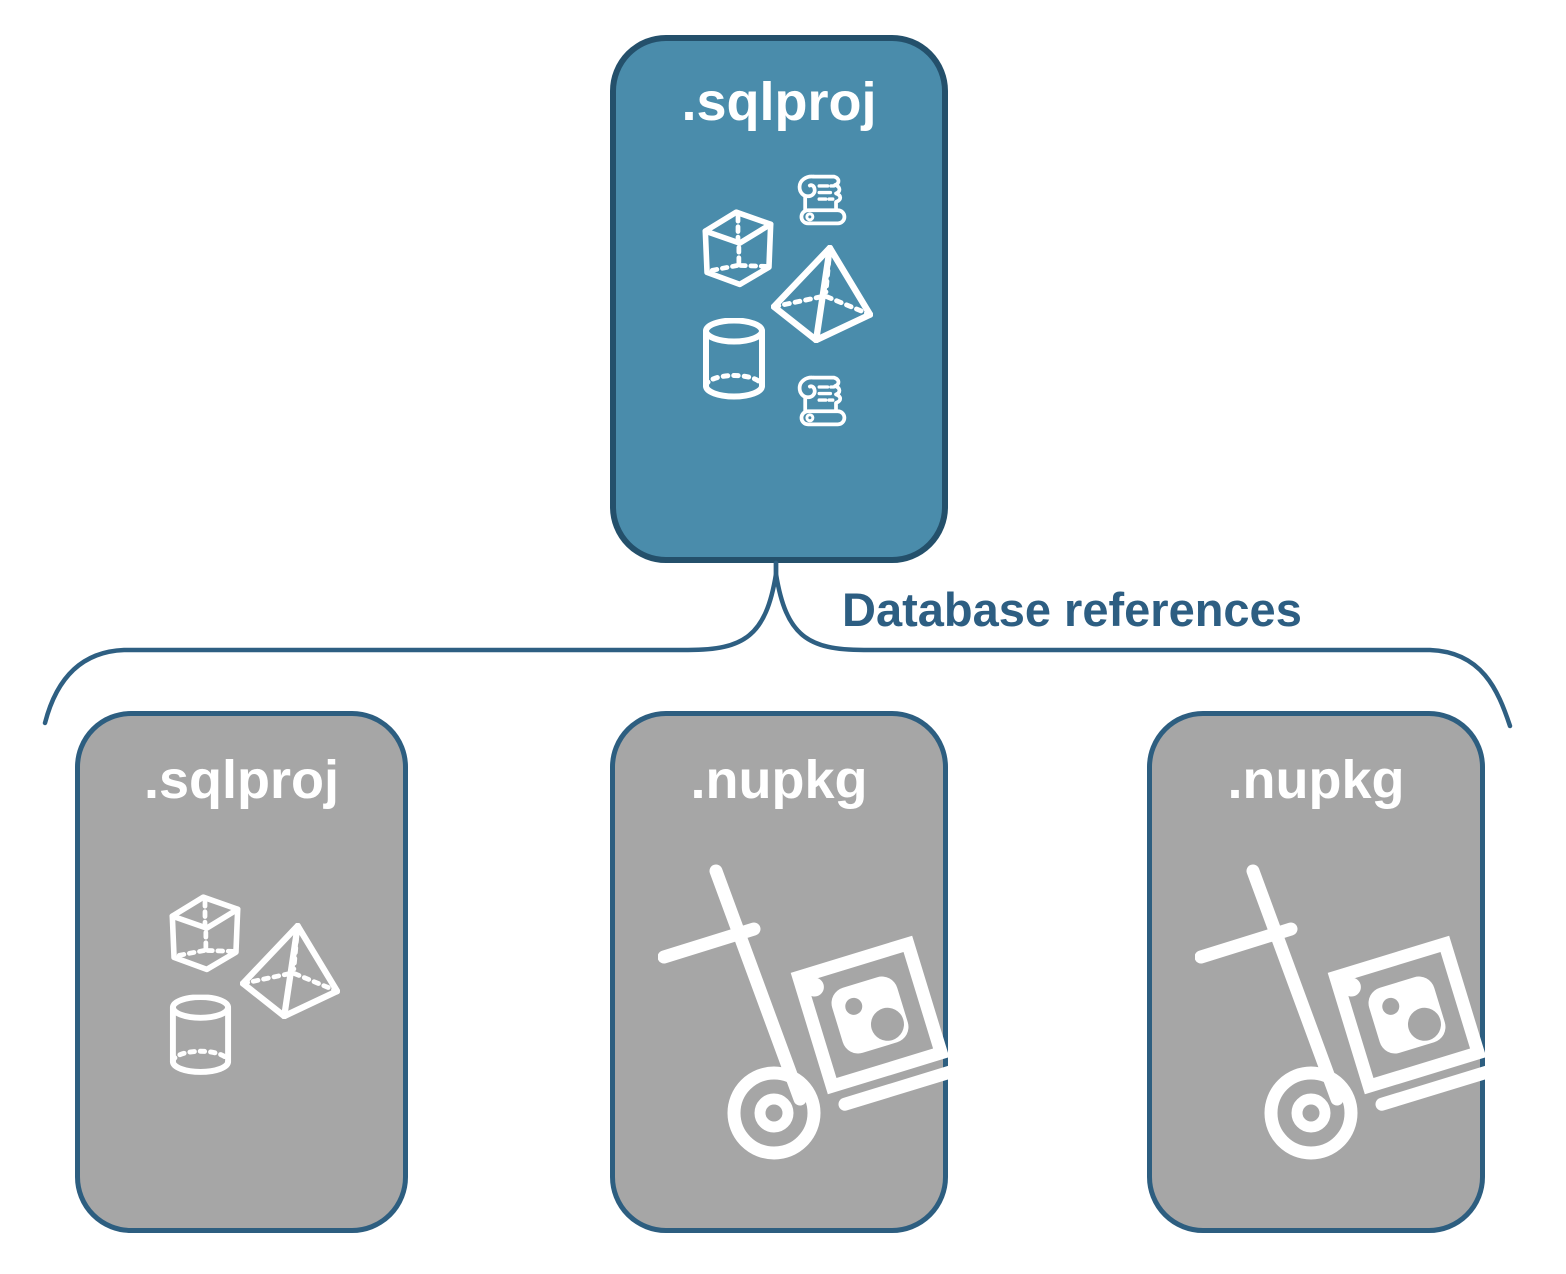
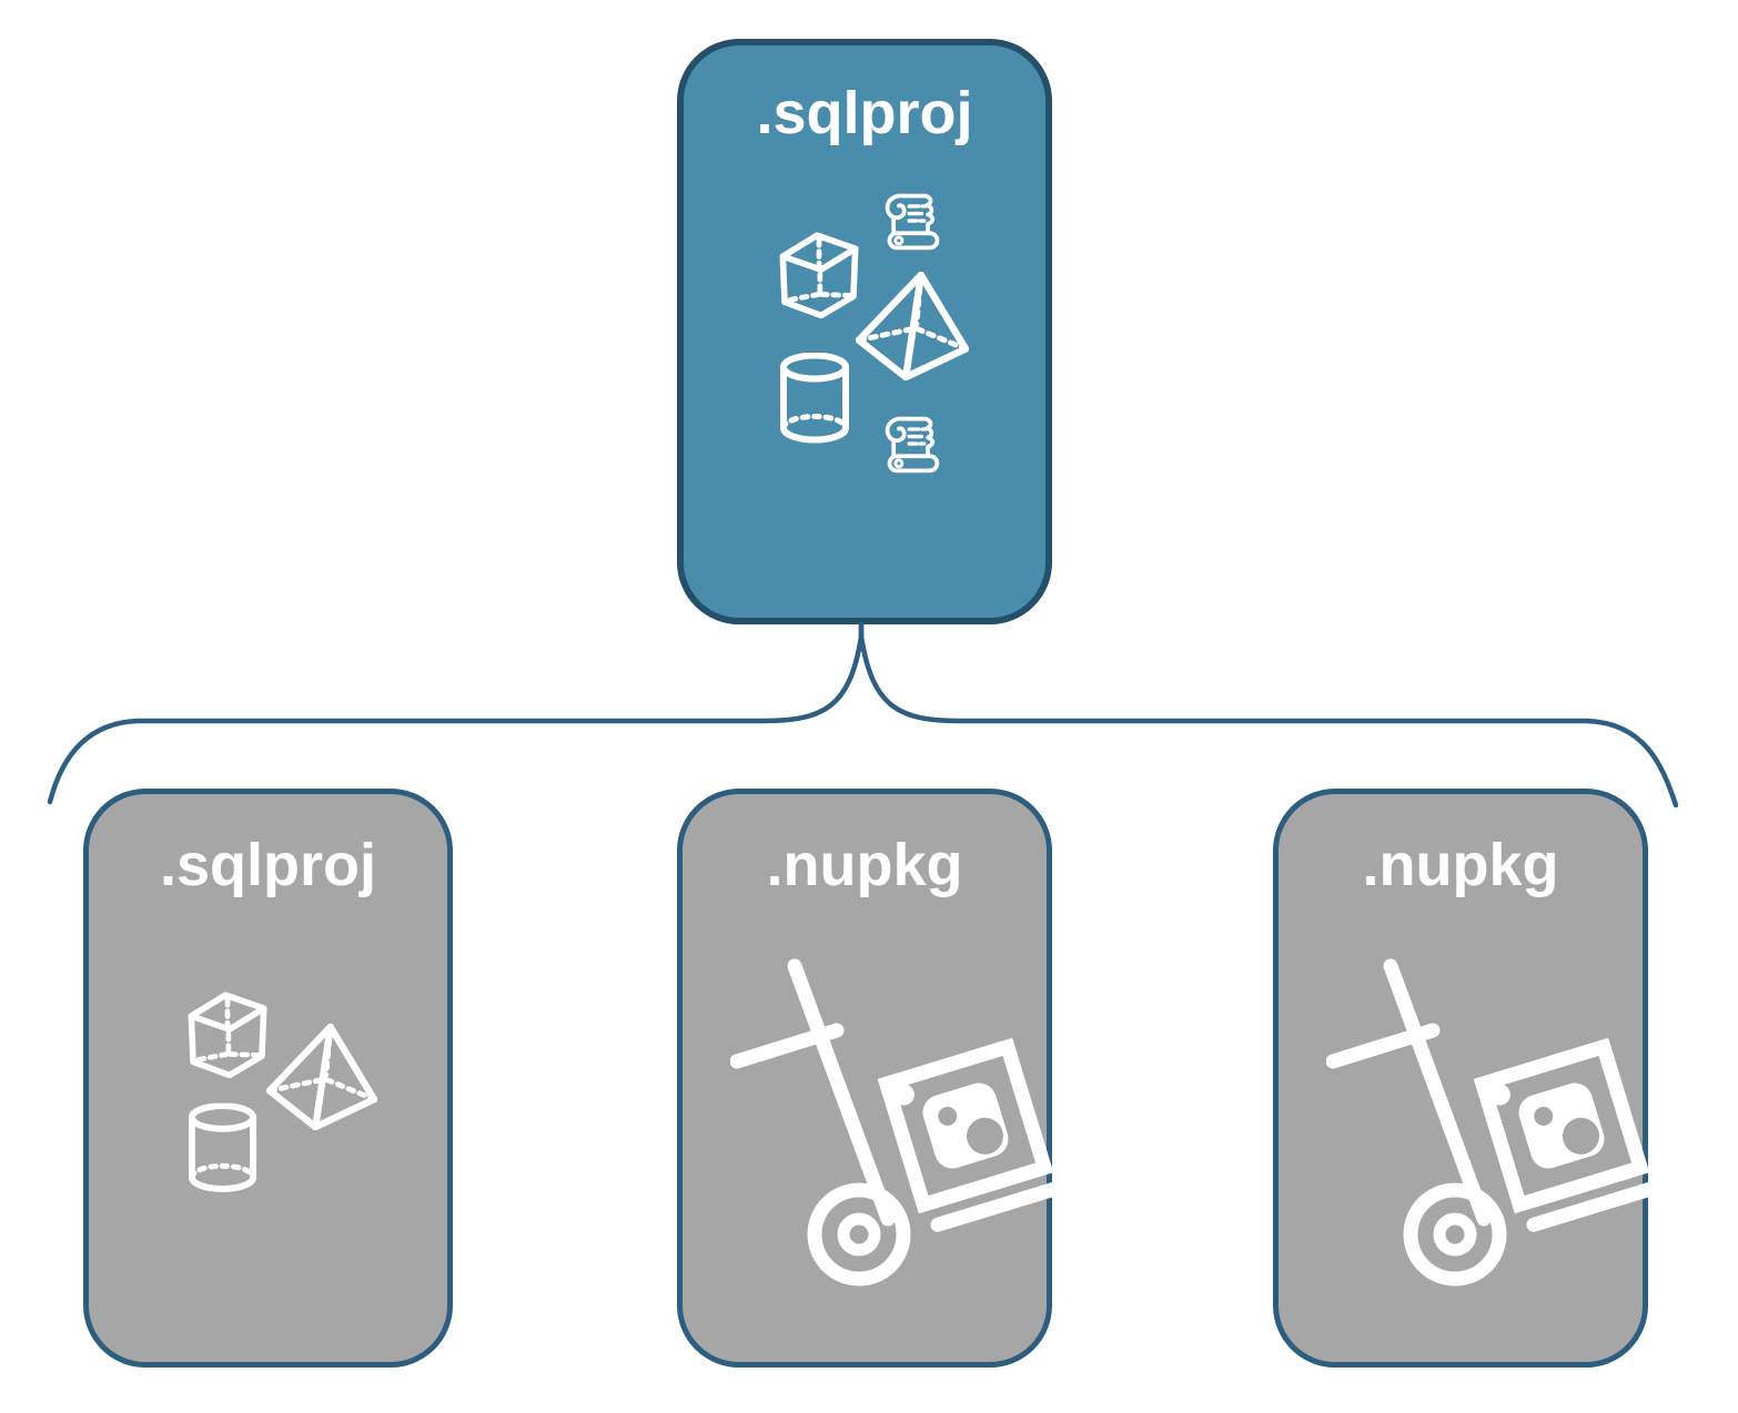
  .sqlproj
- Database references
  .sqlproj
  .nupkg
  .nupkg
